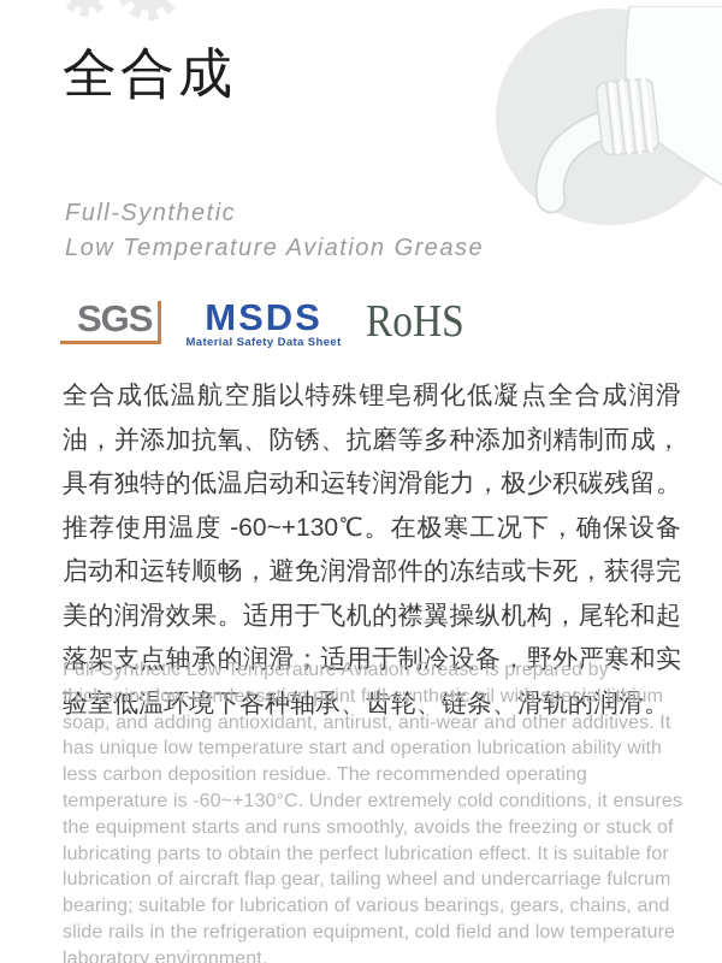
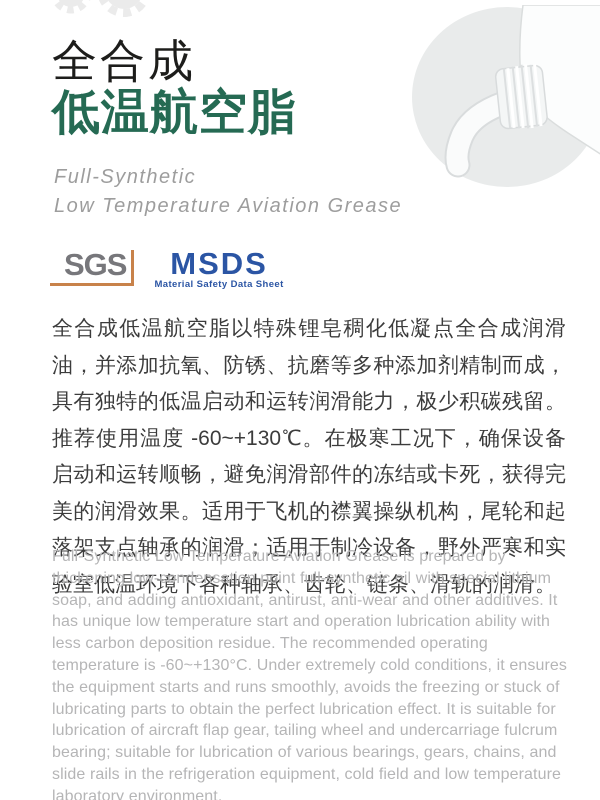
  全合成
+ 低温航空脂
  Full-Synthetic
  Low Temperature Aviation Grease
  SGS
  MSDS
  Material Safety Data Sheet
- RoHS
  全合成低温航空脂以特殊锂皂稠化低凝点全合成润滑油，并添加抗氧、防锈、抗磨等多种添加剂精制而成，具有独特的低温启动和运转润滑能力，极少积碳残留。推荐使用温度 -60~+130℃。在极寒工况下，确保设备启动和运转顺畅，避免润滑部件的冻结或卡死，获得完美的润滑效果。适用于飞机的襟翼操纵机构，尾轮和起落架支点轴承的润滑；适用于制冷设备，野外严寒和实验室低温环境下各种轴承、齿轮、链条、滑轨的润滑。
  Full-Synthetic Low Temperature Aviation Grease is prepared by thickening low-condensation point full-synthetic oil with special lithium soap, and adding antioxidant, antirust, anti-wear and other additives. It has unique low temperature start and operation lubrication ability with less carbon deposition residue. The recommended operating temperature is -60~+130°C. Under extremely cold conditions, it ensures the equipment starts and runs smoothly, avoids the freezing or stuck of lubricating parts to obtain the perfect lubrication effect. It is suitable for lubrication of aircraft flap gear, tailing wheel and undercarriage fulcrum bearing; suitable for lubrication of various bearings, gears, chains, and slide rails in the refrigeration equipment, cold field and low temperature laboratory environment.
